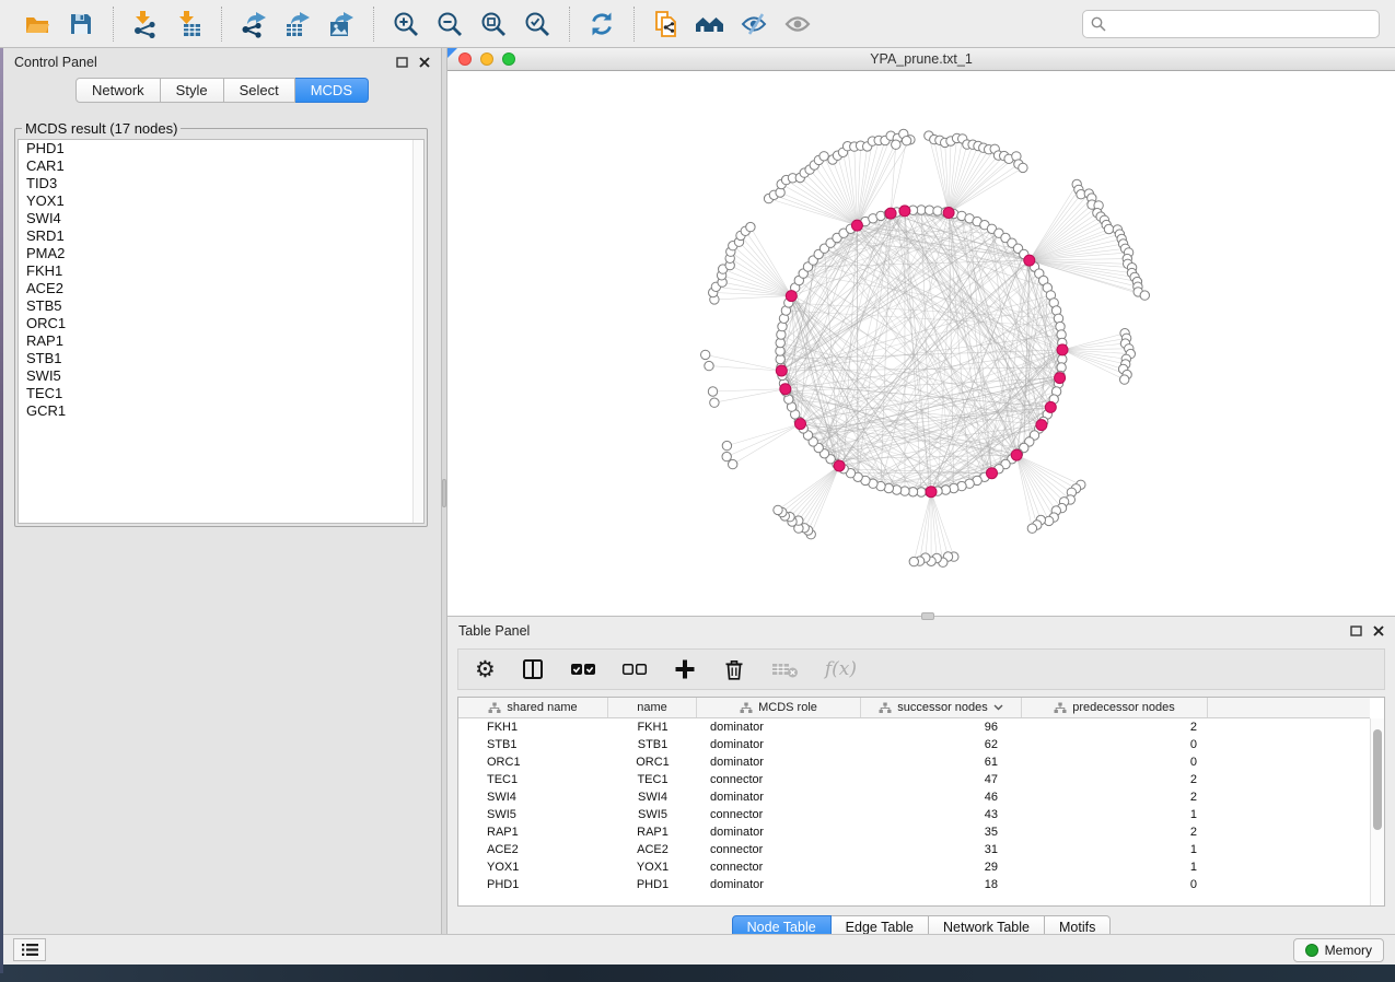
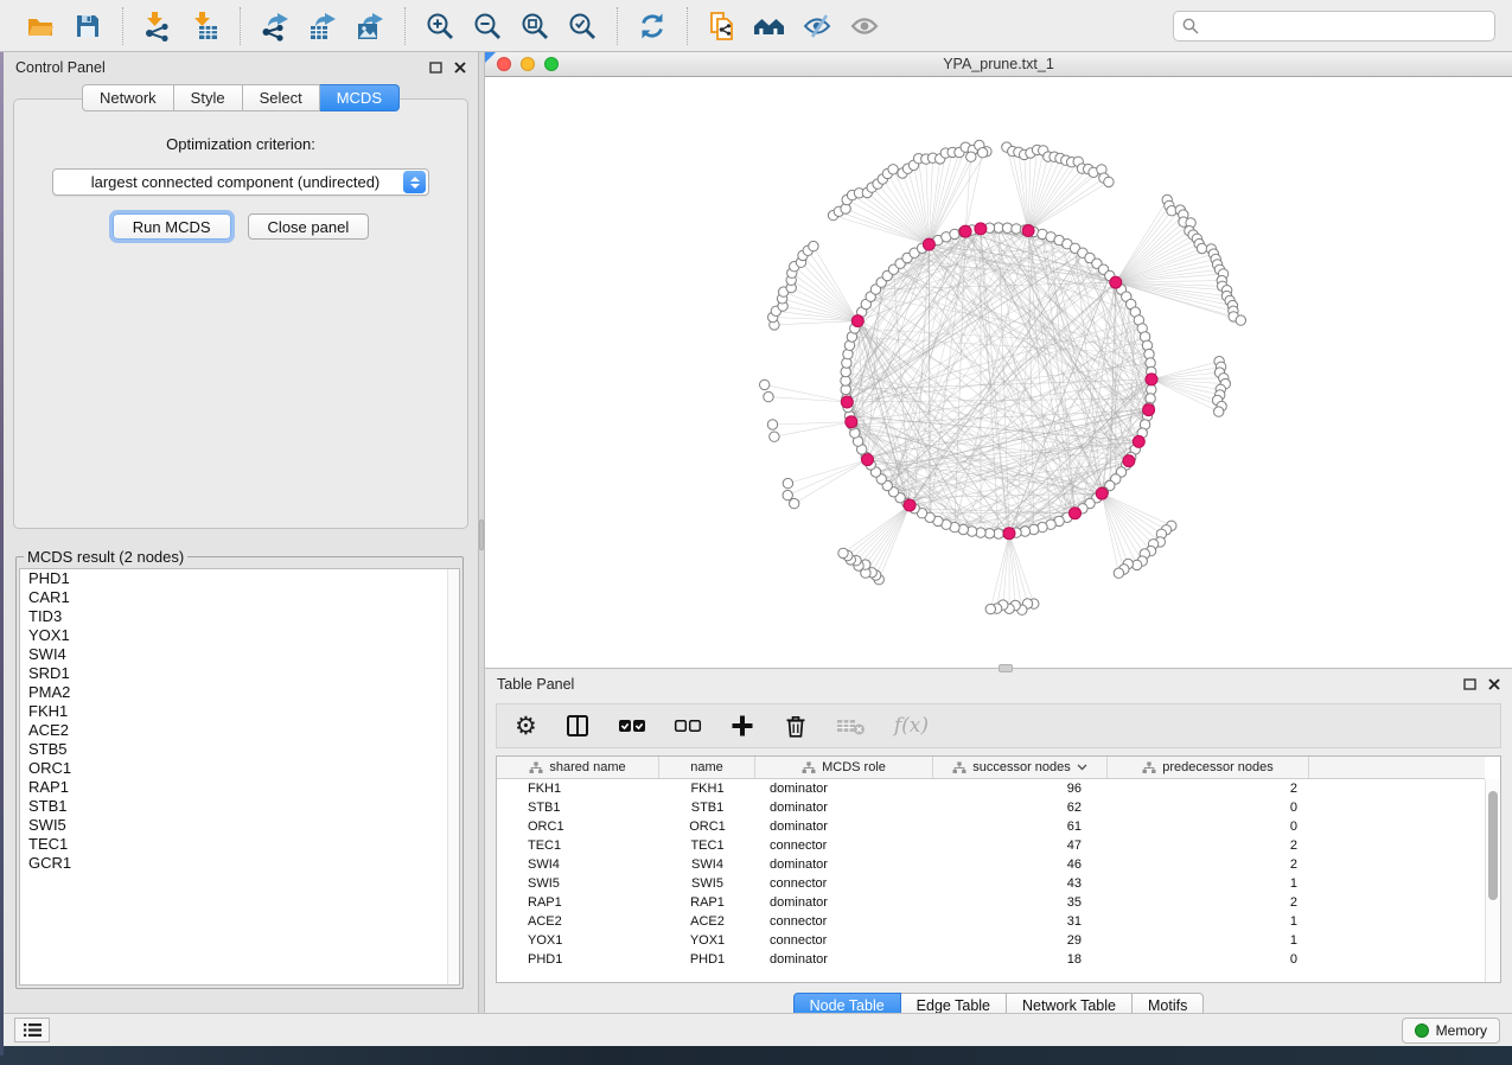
  Control Panel
  Network
  Style
  Select
  MCDS
+ Optimization criterion:
+ largest connected component (undirected)
+ Run MCDS
+ Close panel
- MCDS result (17 nodes)
+ MCDS result (2 nodes)
  PHD1
  CAR1
  TID3
  YOX1
  SWI4
  SRD1
  PMA2
  FKH1
  ACE2
  STB5
  ORC1
  RAP1
  STB1
  SWI5
  TEC1
  GCR1
  YPA_prune.txt_1
  Table Panel
  ⚙
  f(x)
  shared name
  name
  MCDS role
  successor nodes
  predecessor nodes
  FKH1
  FKH1
  dominator
  96
  2
  STB1
  STB1
  dominator
  62
  0
  ORC1
  ORC1
  dominator
  61
  0
  TEC1
  TEC1
  connector
  47
  2
  SWI4
  SWI4
  dominator
  46
  2
  SWI5
  SWI5
  connector
  43
  1
  RAP1
  RAP1
  dominator
  35
  2
  ACE2
  ACE2
  connector
  31
  1
  YOX1
  YOX1
  connector
  29
  1
  PHD1
  PHD1
  dominator
  18
  0
  Node Table
  Edge Table
  Network Table
  Motifs
  Memory
